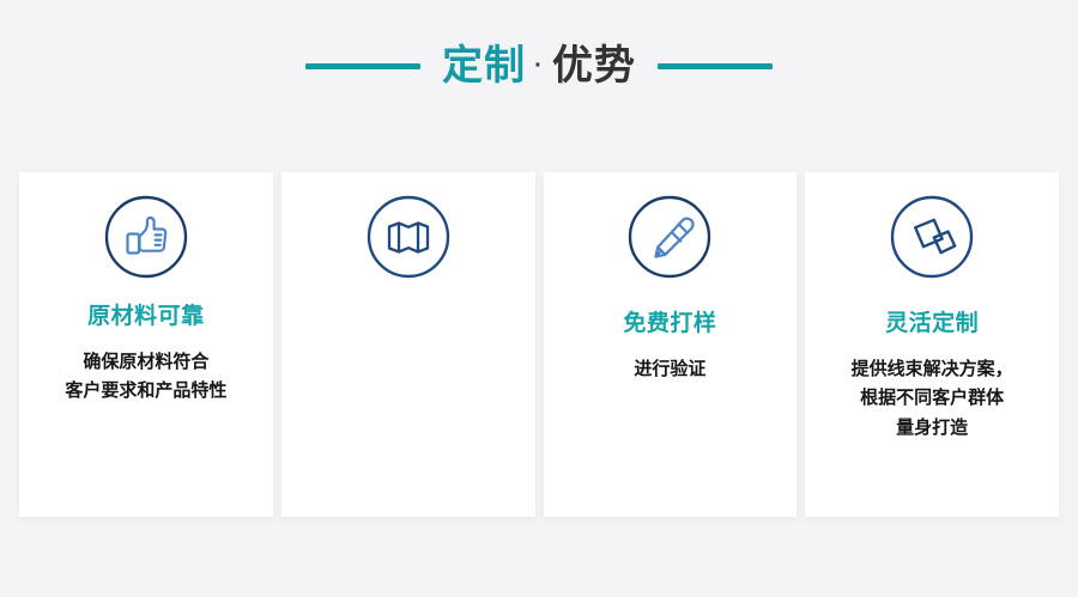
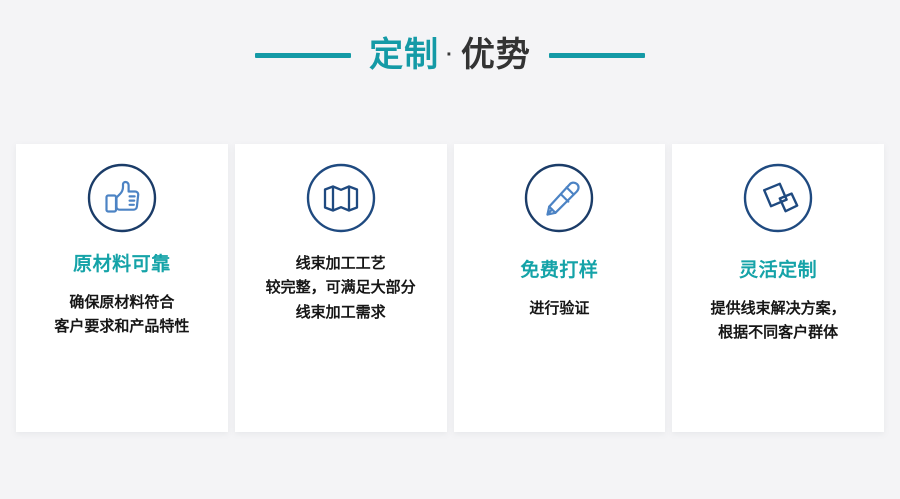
  定制
  ·
  优势
  原材料可靠
  确保原材料符合
  客户要求和产品特性
+ 线束加工工艺
+ 较完整，可满足大部分
+ 线束加工需求
  免费打样
  进行验证
  灵活定制
  提供线束解决方案，
  根据不同客户群体
- 量身打造
